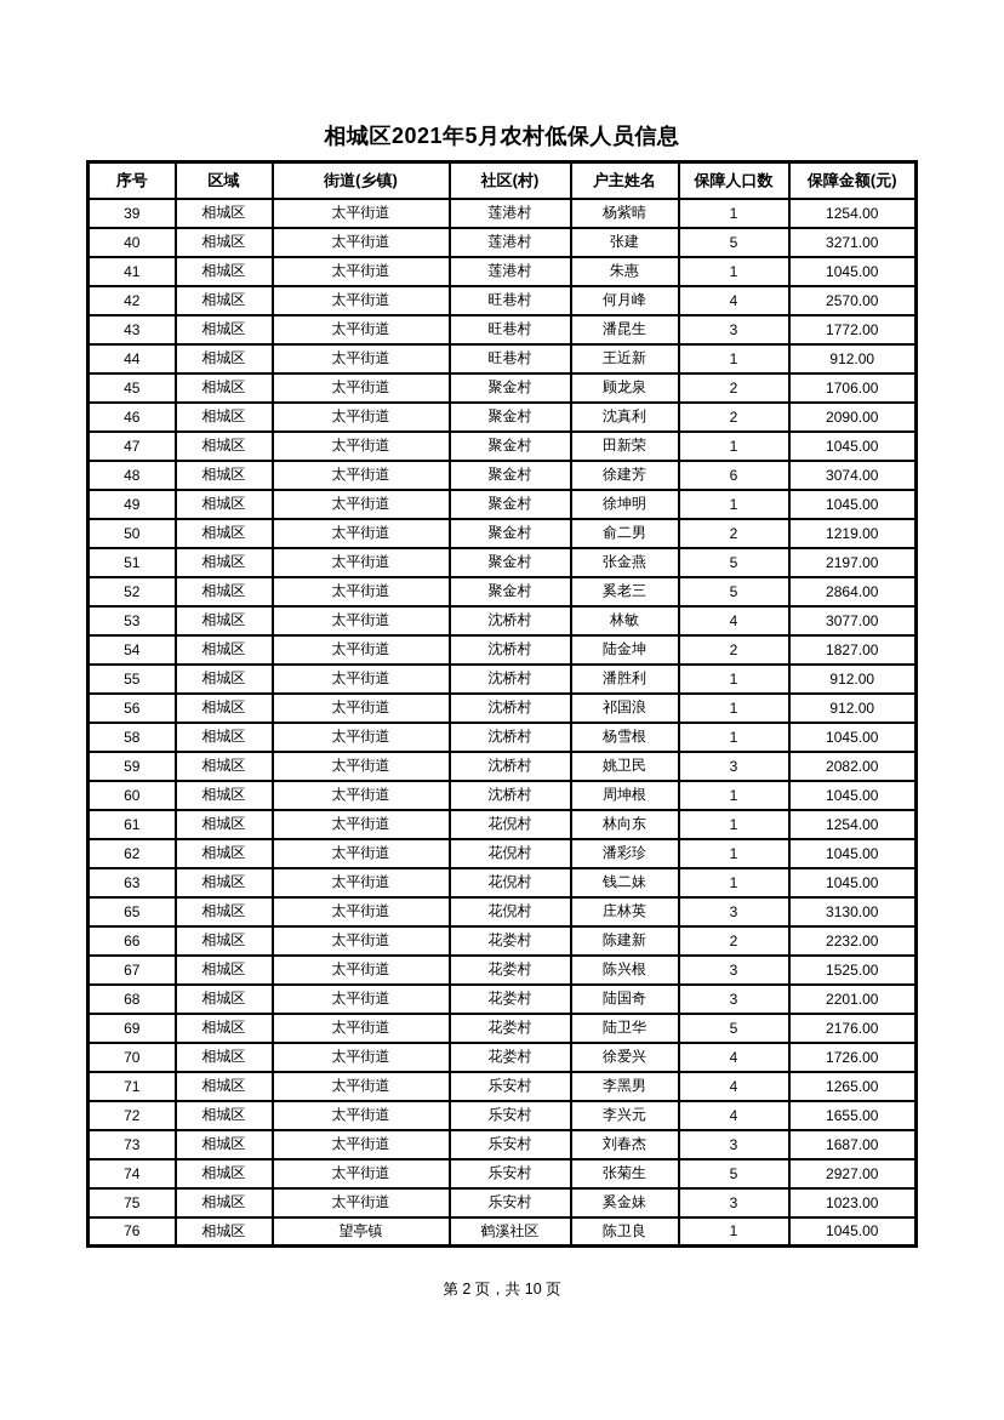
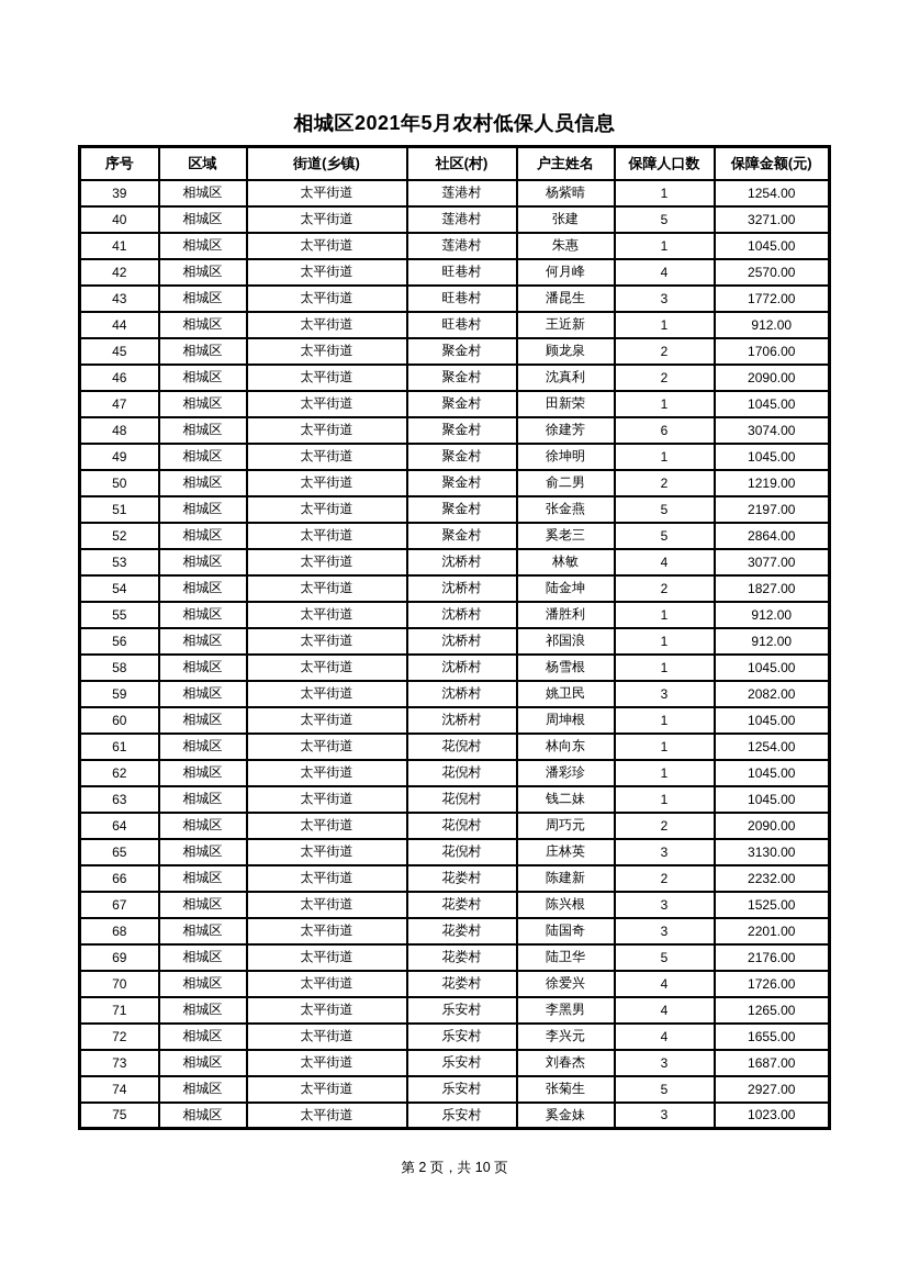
  相城区2021年5月农村低保人员信息
  序号	区域	街道(乡镇)	社区(村)	户主姓名	保障人口数	保障金额(元)
  39	相城区	太平街道	莲港村	杨紫晴	1	1254.00
  40	相城区	太平街道	莲港村	张建	5	3271.00
  41	相城区	太平街道	莲港村	朱惠	1	1045.00
  42	相城区	太平街道	旺巷村	何月峰	4	2570.00
  43	相城区	太平街道	旺巷村	潘昆生	3	1772.00
  44	相城区	太平街道	旺巷村	王近新	1	912.00
  45	相城区	太平街道	聚金村	顾龙泉	2	1706.00
  46	相城区	太平街道	聚金村	沈真利	2	2090.00
  47	相城区	太平街道	聚金村	田新荣	1	1045.00
  48	相城区	太平街道	聚金村	徐建芳	6	3074.00
  49	相城区	太平街道	聚金村	徐坤明	1	1045.00
  50	相城区	太平街道	聚金村	俞二男	2	1219.00
  51	相城区	太平街道	聚金村	张金燕	5	2197.00
  52	相城区	太平街道	聚金村	奚老三	5	2864.00
  53	相城区	太平街道	沈桥村	林敏	4	3077.00
  54	相城区	太平街道	沈桥村	陆金坤	2	1827.00
  55	相城区	太平街道	沈桥村	潘胜利	1	912.00
  56	相城区	太平街道	沈桥村	祁国浪	1	912.00
  58	相城区	太平街道	沈桥村	杨雪根	1	1045.00
  59	相城区	太平街道	沈桥村	姚卫民	3	2082.00
  60	相城区	太平街道	沈桥村	周坤根	1	1045.00
  61	相城区	太平街道	花倪村	林向东	1	1254.00
  62	相城区	太平街道	花倪村	潘彩珍	1	1045.00
  63	相城区	太平街道	花倪村	钱二妹	1	1045.00
+ 64	相城区	太平街道	花倪村	周巧元	2	2090.00
  65	相城区	太平街道	花倪村	庄林英	3	3130.00
  66	相城区	太平街道	花娄村	陈建新	2	2232.00
  67	相城区	太平街道	花娄村	陈兴根	3	1525.00
  68	相城区	太平街道	花娄村	陆国奇	3	2201.00
  69	相城区	太平街道	花娄村	陆卫华	5	2176.00
  70	相城区	太平街道	花娄村	徐爱兴	4	1726.00
  71	相城区	太平街道	乐安村	李黑男	4	1265.00
  72	相城区	太平街道	乐安村	李兴元	4	1655.00
  73	相城区	太平街道	乐安村	刘春杰	3	1687.00
  74	相城区	太平街道	乐安村	张菊生	5	2927.00
  75	相城区	太平街道	乐安村	奚金妹	3	1023.00
- 76	相城区	望亭镇	鹤溪社区	陈卫良	1	1045.00
  第 2 页，共 10 页
